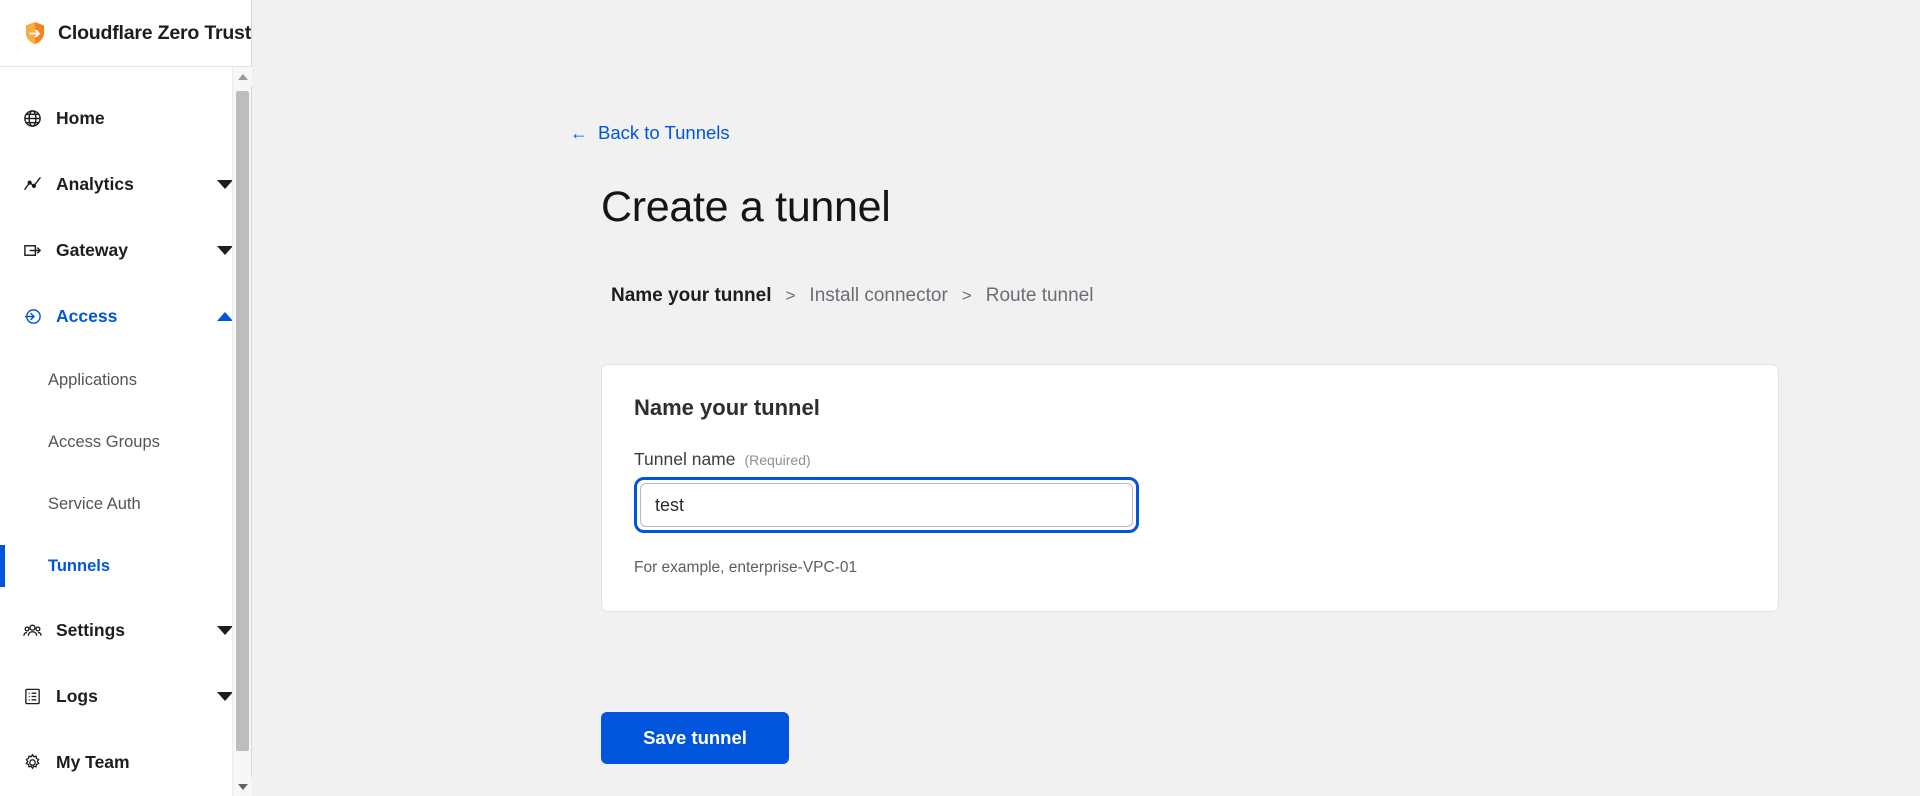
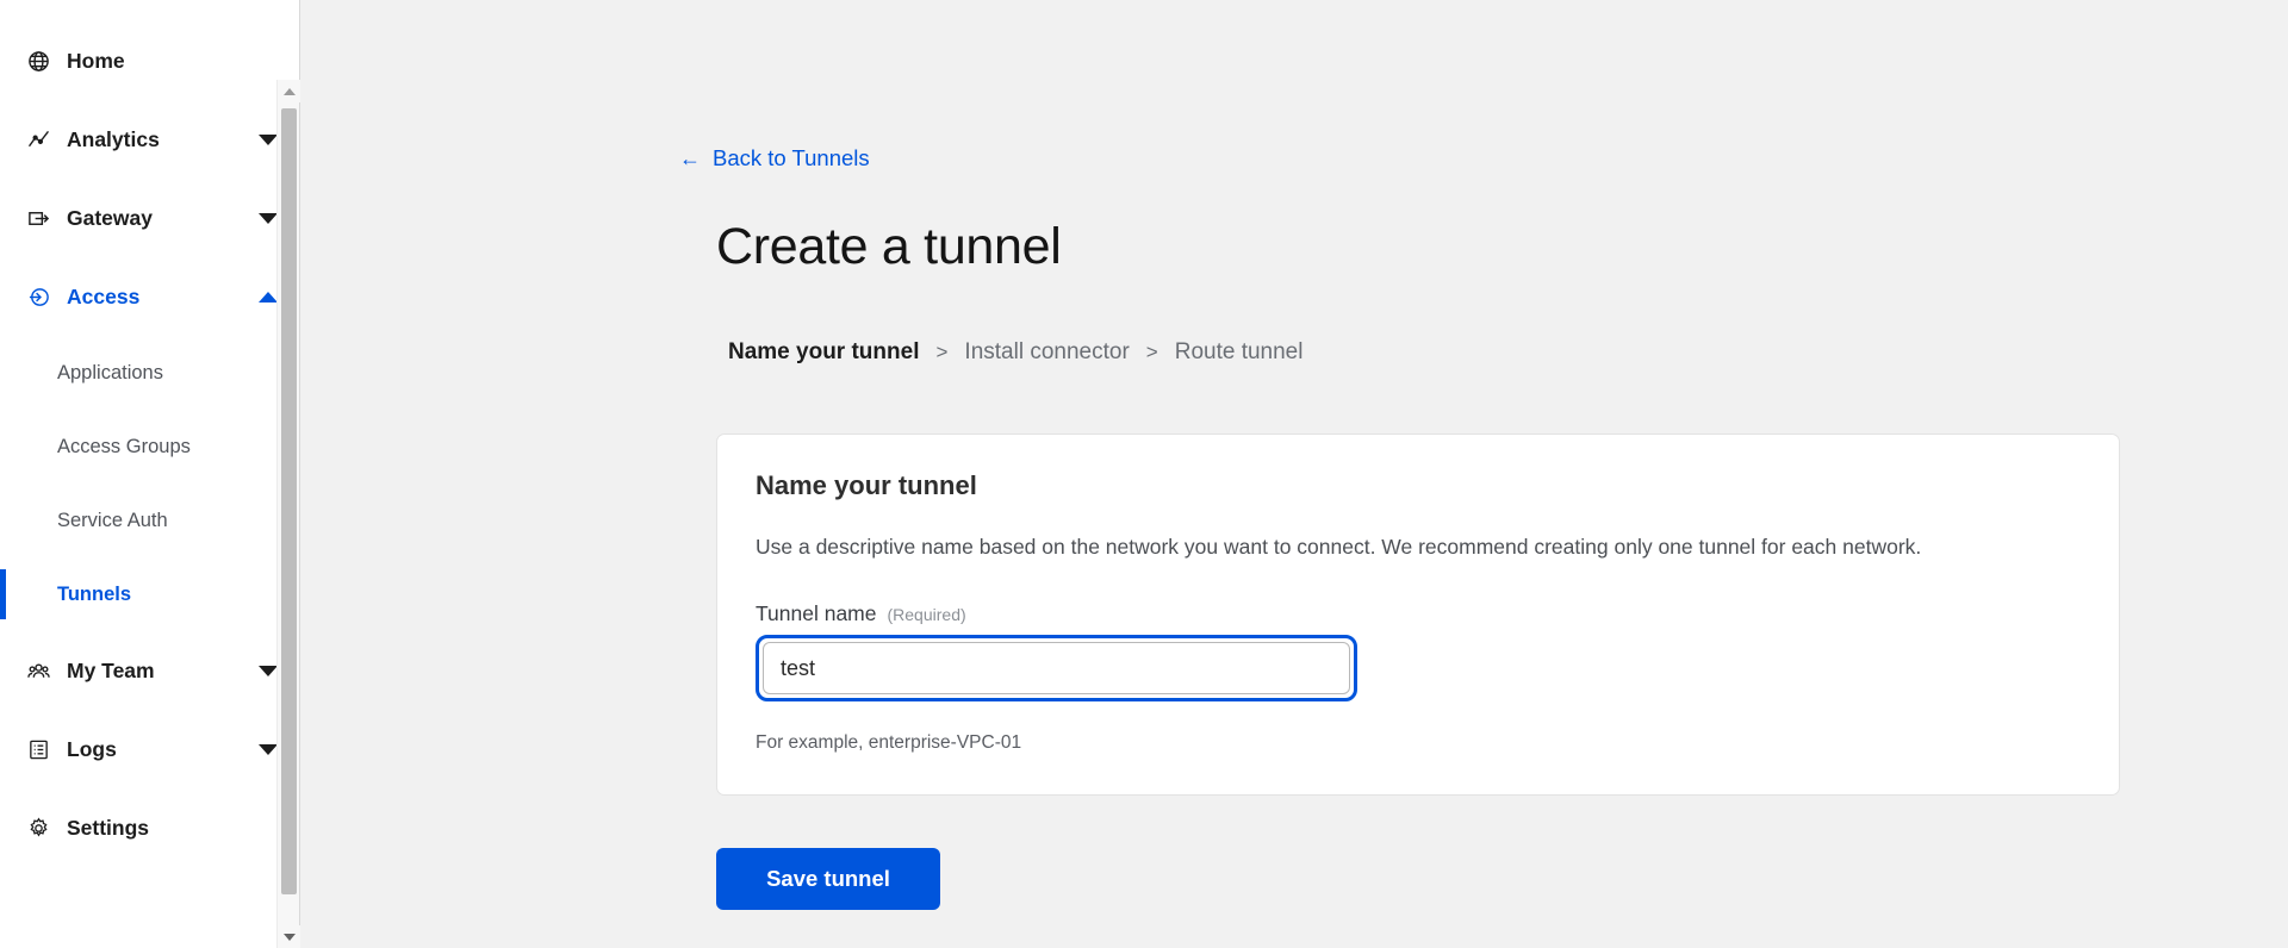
- Cloudflare Zero Trust
  Home
  Analytics
  Gateway
  Access
  Applications
  Access Groups
  Service Auth
  Tunnels
- Settings
+ My Team
  Logs
- My Team
+ Settings
  ←
  Back to Tunnels
  Create a tunnel
  Name your tunnel
  >
  Install connector
  >
  Route tunnel
  Name your tunnel
+ Use a descriptive name based on the network you want to connect. We recommend creating only one tunnel for each network.
  Tunnel name
  (Required)
  test
  For example, enterprise-VPC-01
  Save tunnel
